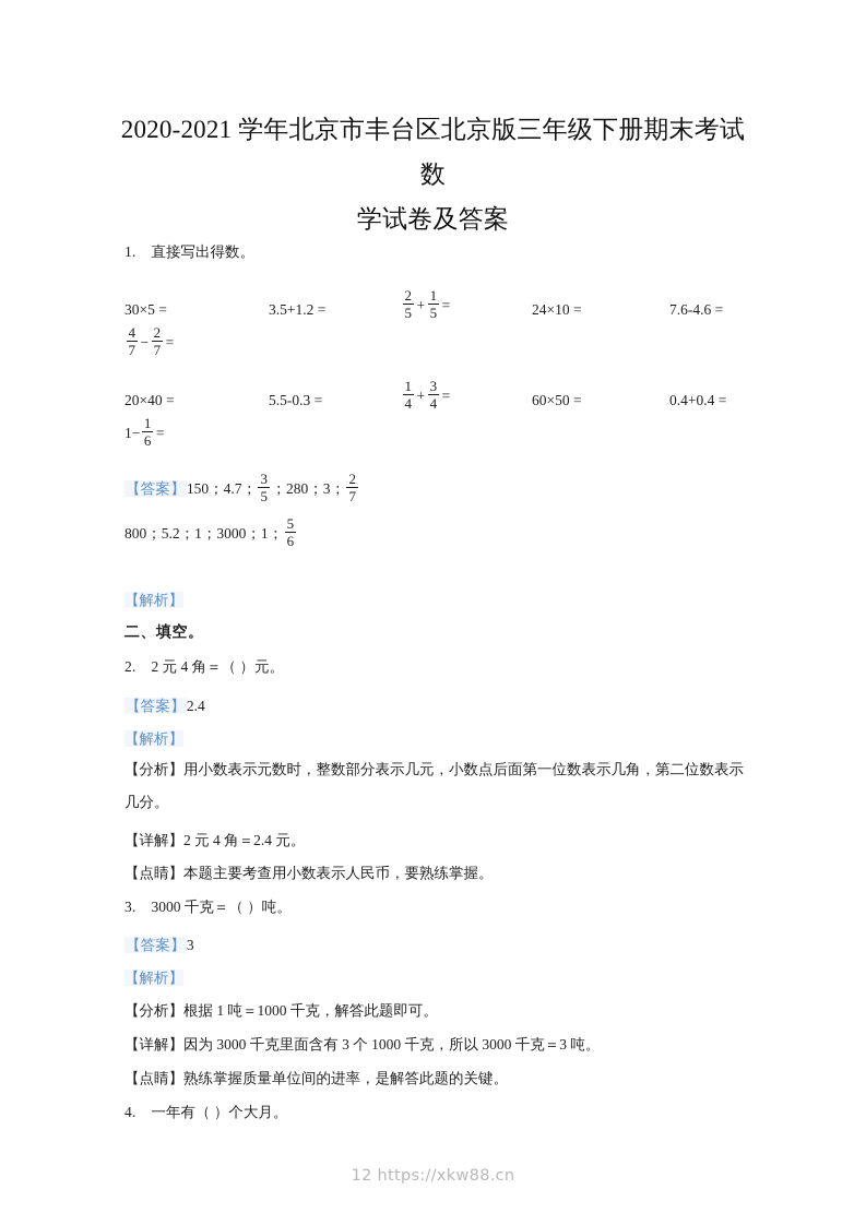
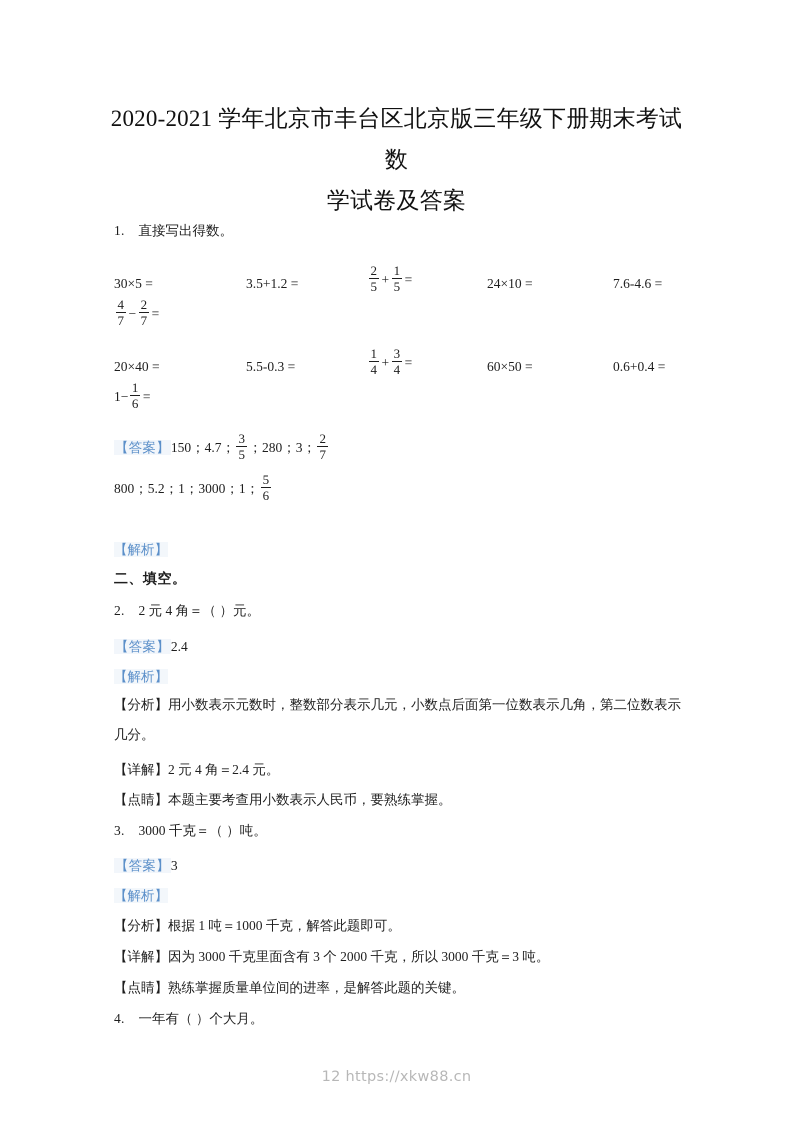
  2020-2021 学年北京市丰台区北京版三年级下册期末考试数
  学试卷及答案
  1. 直接写出得数。
  30×5 =
  3.5+1.2 =
  2
  5
  +
  1
  5
  =
  24×10 =
  7.6-4.6 =
  4
  7
  −
  2
  7
  =
  20×40 =
  5.5-0.3 =
  1
  4
  +
  3
  4
  =
  60×50 =
- 0.4+0.4 =
+ 0.6+0.4 =
  1−
  1
  6
  =
  【答案】150；4.7；
  3
  5
  ；280；3；
  2
  7
  800；5.2；1；3000；1；
  5
  6
  【解析】
  二、填空。
  2. 2 元 4 角＝（ ）元。
  【答案】2.4
  【解析】
  【分析】用小数表示元数时，整数部分表示几元，小数点后面第一位数表示几角，第二位数表示几分。
  【详解】2 元 4 角＝2.4 元。
  【点睛】本题主要考查用小数表示人民币，要熟练掌握。
  3. 3000 千克＝（ ）吨。
  【答案】3
  【解析】
  【分析】根据 1 吨＝1000 千克，解答此题即可。
- 【详解】因为 3000 千克里面含有 3 个 1000 千克，所以 3000 千克＝3 吨。
+ 【详解】因为 3000 千克里面含有 3 个 2000 千克，所以 3000 千克＝3 吨。
  【点睛】熟练掌握质量单位间的进率，是解答此题的关键。
  4. 一年有（ ）个大月。
  12 https://xkw88.cn
